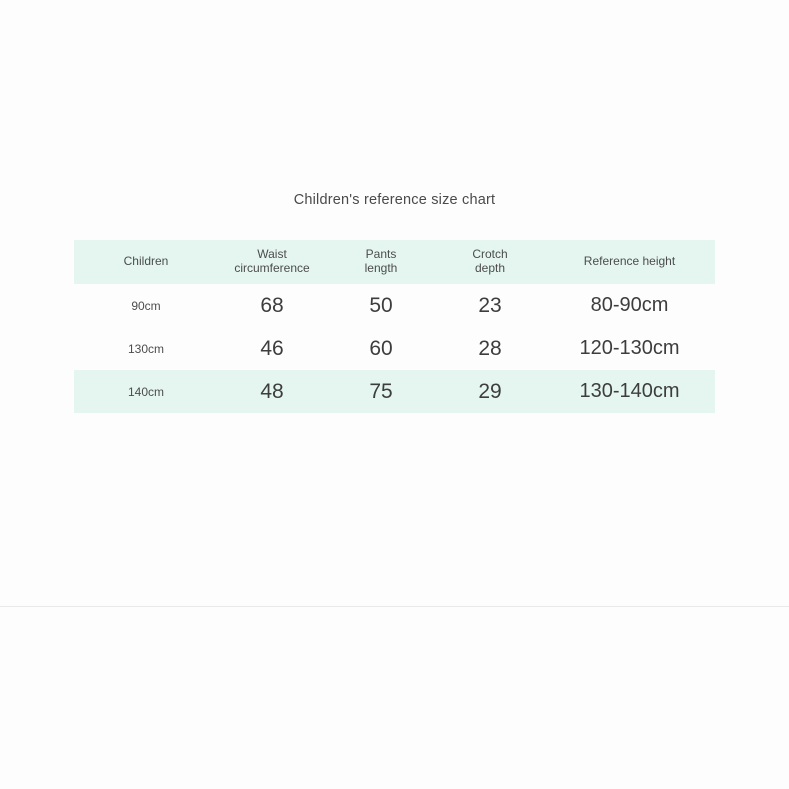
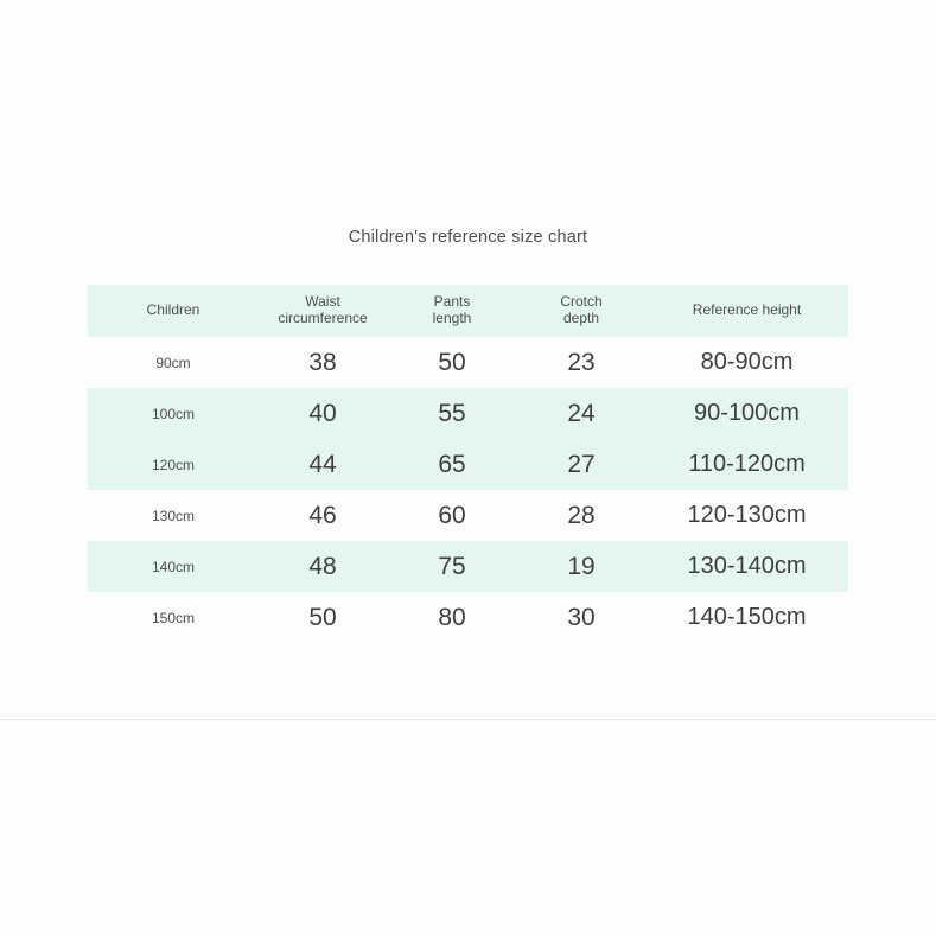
  Children's reference size chart
  Children	Waist circumference	Pants length	Crotch depth	Reference height
- 90cm	68	50	23	80-90cm
+ 90cm	38	50	23	80-90cm
+ 100cm	40	55	24	90-100cm
+ 120cm	44	65	27	110-120cm
  130cm	46	60	28	120-130cm
- 140cm	48	75	29	130-140cm
+ 140cm	48	75	19	130-140cm
+ 150cm	50	80	30	140-150cm
